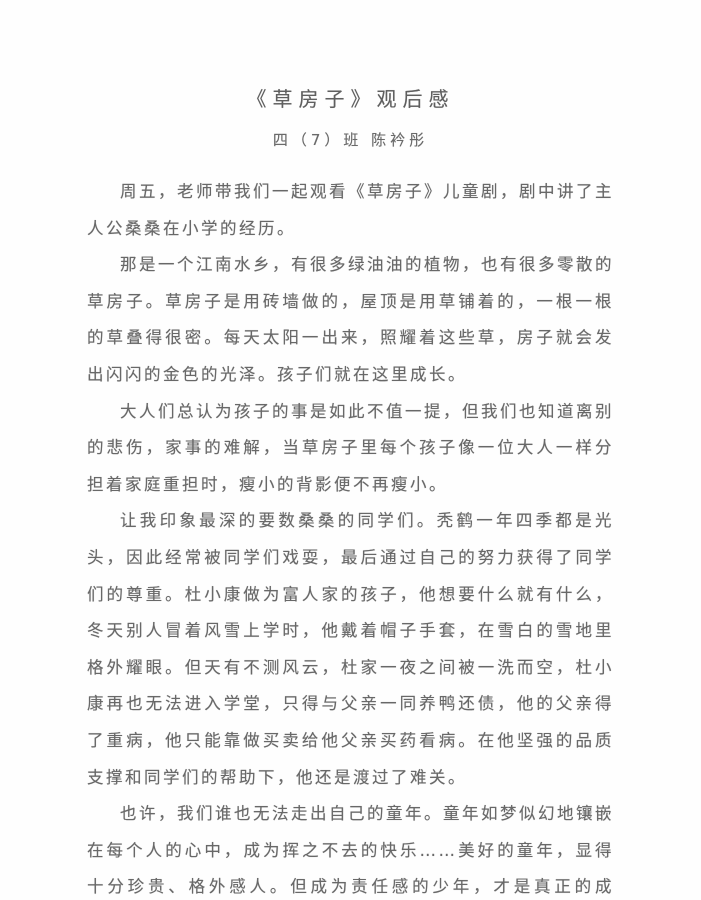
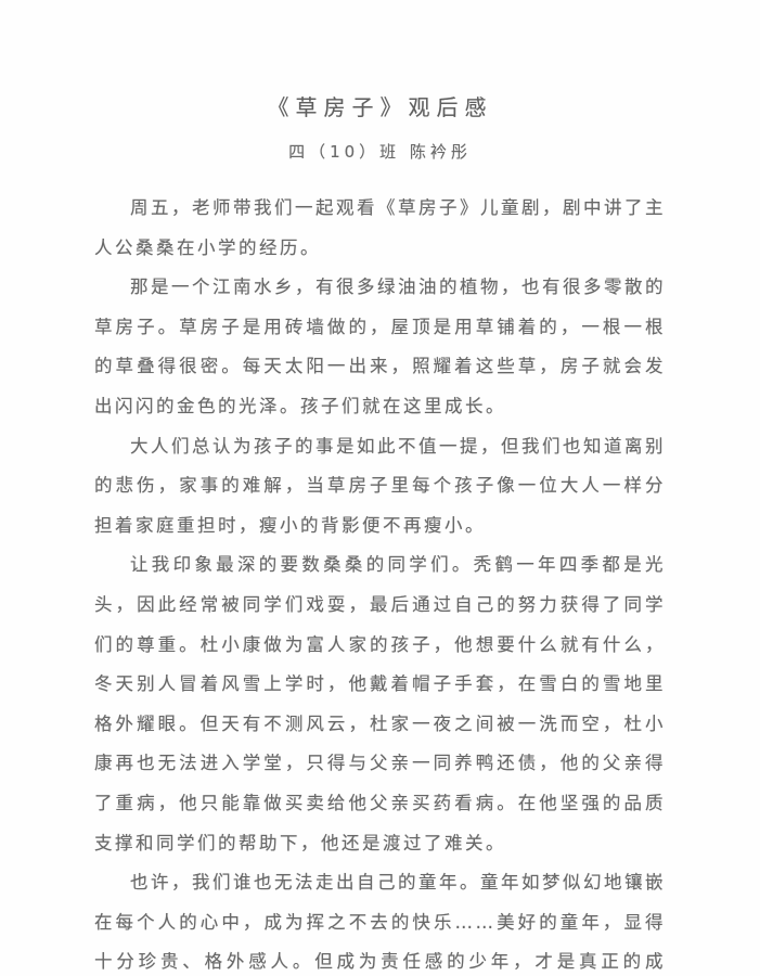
  《草房子》观后感
- 四（7）班 陈衿彤
+ 四（10）班 陈衿彤
  周五，老师带我们一起观看《草房子》儿童剧，剧中讲了主人公桑桑在小学的经历。
  那是一个江南水乡，有很多绿油油的植物，也有很多零散的草房子。草房子是用砖墙做的，屋顶是用草铺着的，一根一根的草叠得很密。每天太阳一出来，照耀着这些草，房子就会发出闪闪的金色的光泽。孩子们就在这里成长。
  大人们总认为孩子的事是如此不值一提，但我们也知道离别的悲伤，家事的难解，当草房子里每个孩子像一位大人一样分担着家庭重担时，瘦小的背影便不再瘦小。
  让我印象最深的要数桑桑的同学们。秃鹤一年四季都是光头，因此经常被同学们戏耍，最后通过自己的努力获得了同学们的尊重。杜小康做为富人家的孩子，他想要什么就有什么，冬天别人冒着风雪上学时，他戴着帽子手套，在雪白的雪地里格外耀眼。但天有不测风云，杜家一夜之间被一洗而空，杜小康再也无法进入学堂，只得与父亲一同养鸭还债，他的父亲得了重病，他只能靠做买卖给他父亲买药看病。在他坚强的品质支撑和同学们的帮助下，他还是渡过了难关。
  也许，我们谁也无法走出自己的童年。童年如梦似幻地镶嵌在每个人的心中，成为挥之不去的快乐……美好的童年，显得十分珍贵、格外感人。但成为责任感的少年，才是真正的成
